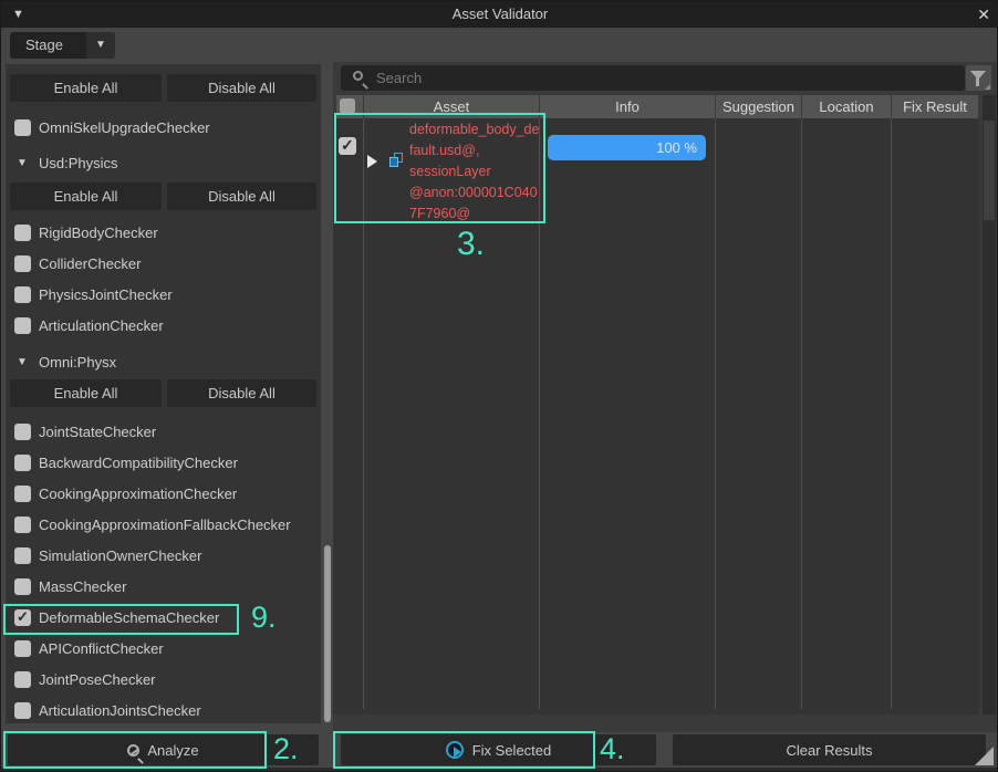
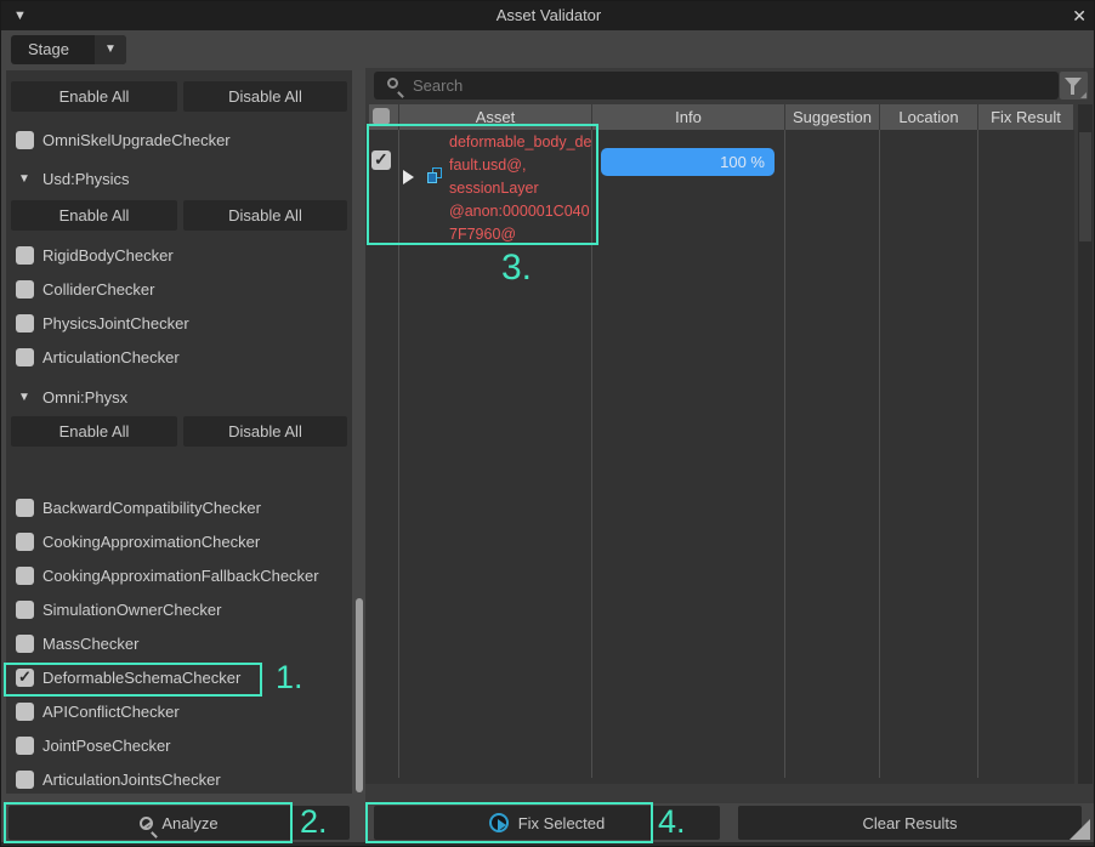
  ▼
  Asset Validator
  ✕
  Stage
  ▼
  Enable All
  Disable All
  OmniSkelUpgradeChecker
  ▼
  Usd:Physics
  Enable All
  Disable All
  RigidBodyChecker
  ColliderChecker
  PhysicsJointChecker
  ArticulationChecker
  ▼
  Omni:Physx
  Enable All
  Disable All
- JointStateChecker
  BackwardCompatibilityChecker
  CookingApproximationChecker
  CookingApproximationFallbackChecker
  SimulationOwnerChecker
  MassChecker
  DeformableSchemaChecker
  APIConflictChecker
  JointPoseChecker
  ArticulationJointsChecker
  Search
  Asset
  Info
  Suggestion
  Location
  Fix Result
  deformable_body_de
  fault.usd@,
  sessionLayer
  @anon:000001C040
  7F7960@
  100 %
  Analyze
  Fix Selected
  Clear Results
- 9.
+ 1.
  2.
  3.
  4.
